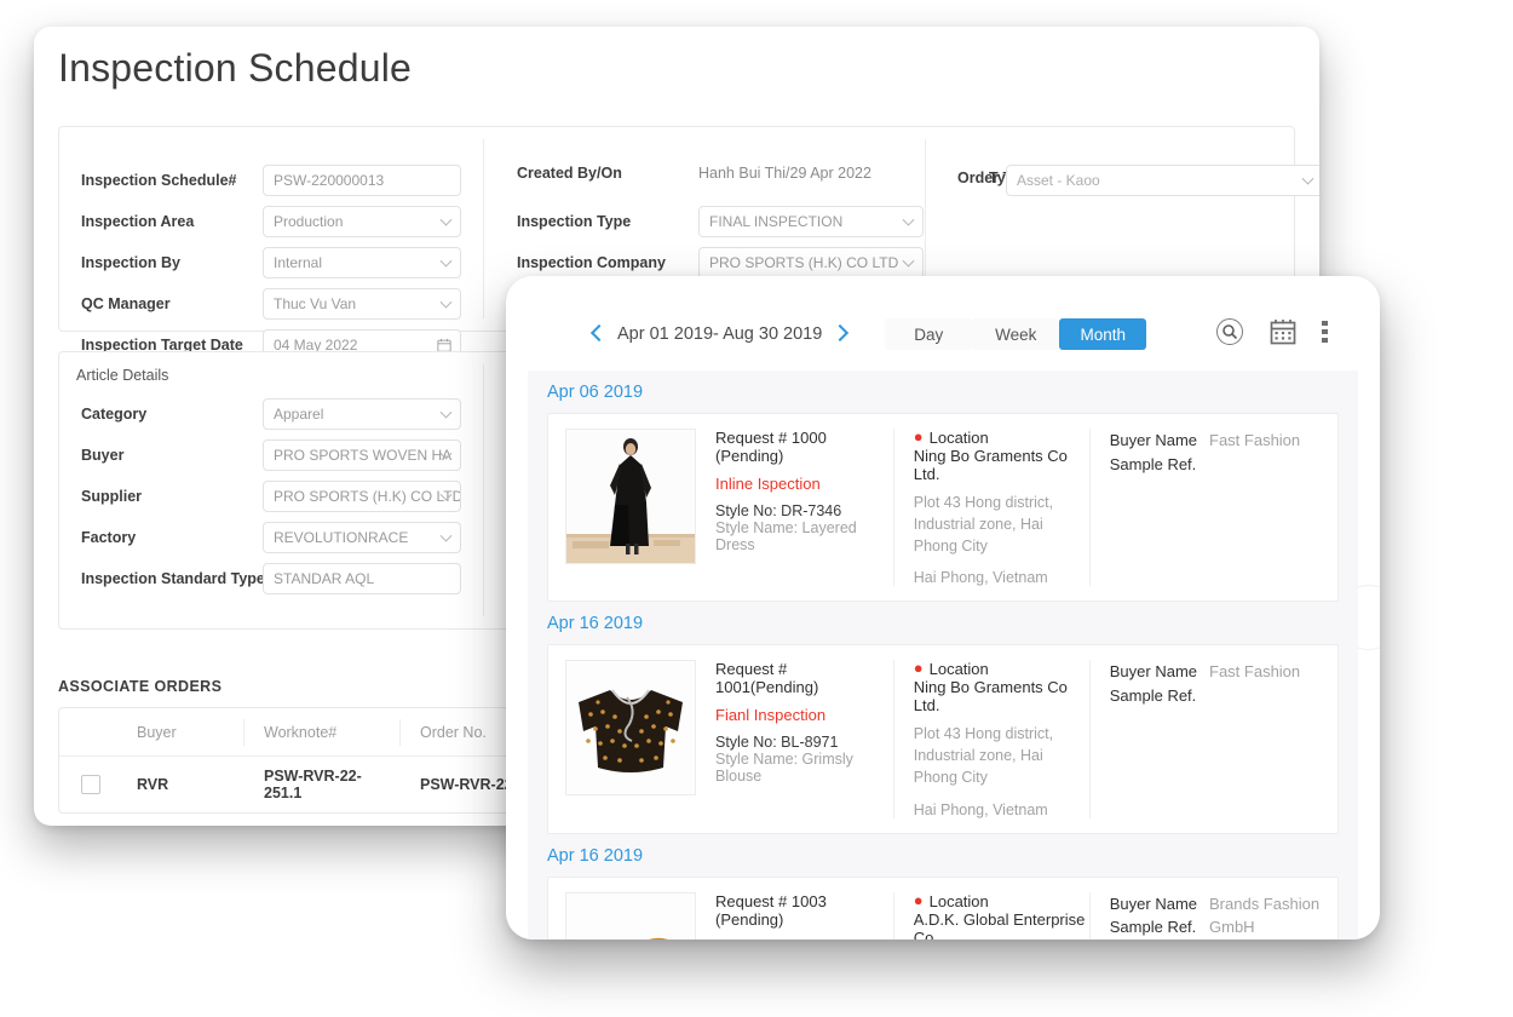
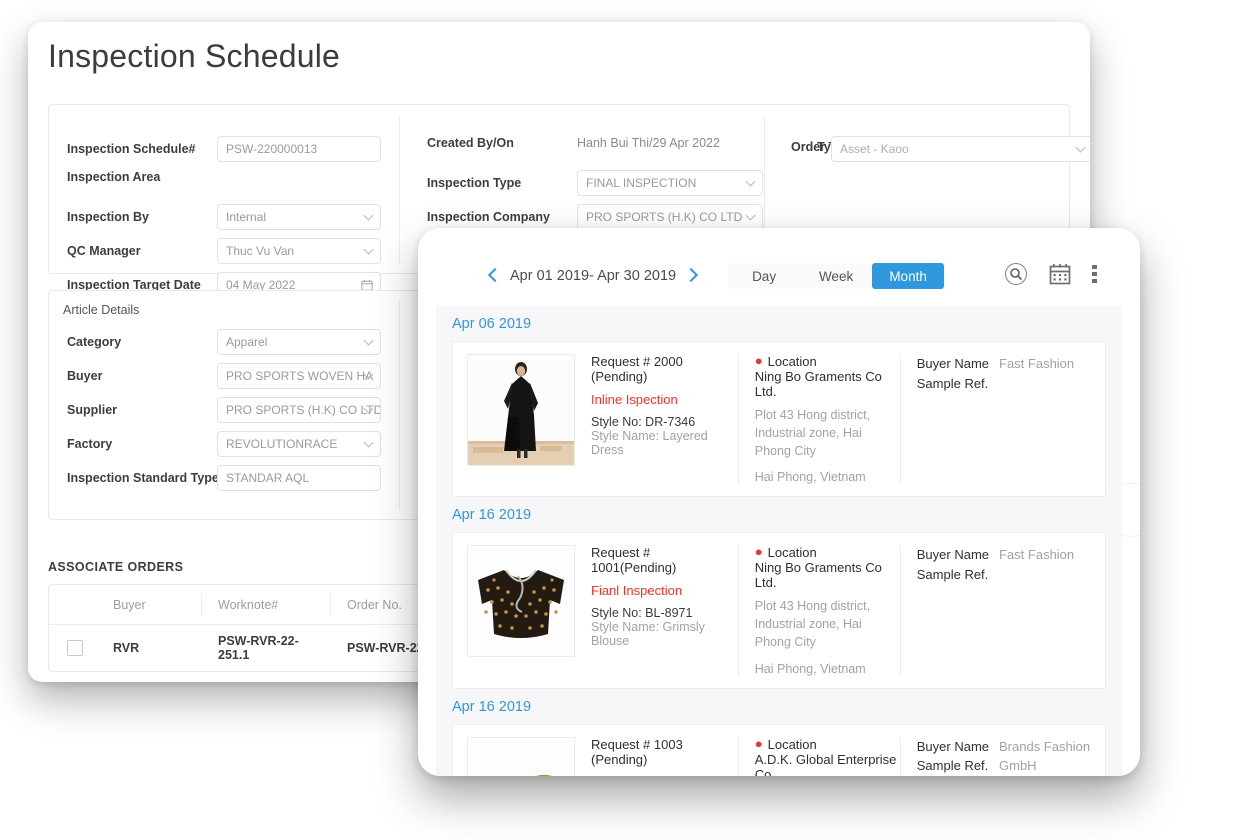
  Inspection Schedule
  Inspection Schedule#
  PSW-220000013
  Inspection Area
- Production
  Inspection By
  Internal
  QC Manager
  Thuc Vu Van
  Inspection Target Date
  04 May 2022
  Created By/On
  Hanh Bui Thi/29 Apr 2022
  Inspection Type
  FINAL INSPECTION
  Inspection Company
  PRO SPORTS (H.K) CO LTD
  Asset - Kaoo
  Article Details
  Category
  Apparel
  Buyer
  PRO SPORTS WOVEN HA
  Supplier
  PRO SPORTS (H.K) CO LTD
  Factory
  REVOLUTIONRACE
  Inspection Standard Type
  STANDAR AQL
  ASSOCIATE ORDERS
  Buyer
  Worknote#
  Order No.
  RVR
  PSW-RVR-22-251.1
- Apr 01 2019- Aug 30 2019
+ Apr 01 2019- Apr 30 2019
  Day
  Week
  Month
  Apr 06 2019
- Request # 1000 (Pending)
+ Request # 2000 (Pending)
  Inline Ispection
  Style No: DR-7346
  Style Name: Layered Dress
  ●
  Location
  Ning Bo Graments Co Ltd.
  Plot 43 Hong district, Industrial zone, Hai Phong City
  Hai Phong, Vietnam
  Buyer Name
  Sample Ref.
  Fast Fashion
  Apr 16 2019
  Request # 1001(Pending)
  Fianl Inspection
  Style No: BL-8971
  Style Name: Grimsly Blouse
  ●
  Location
  Ning Bo Graments Co Ltd.
  Plot 43 Hong district, Industrial zone, Hai Phong City
  Hai Phong, Vietnam
  Buyer Name
  Sample Ref.
  Fast Fashion
  Apr 16 2019
  Request # 1003 (Pending)
  ●
  Location
  A.D.K. Global Enterprise Co..
  Buyer Name
  Sample Ref.
  Brands Fashion GmbH
